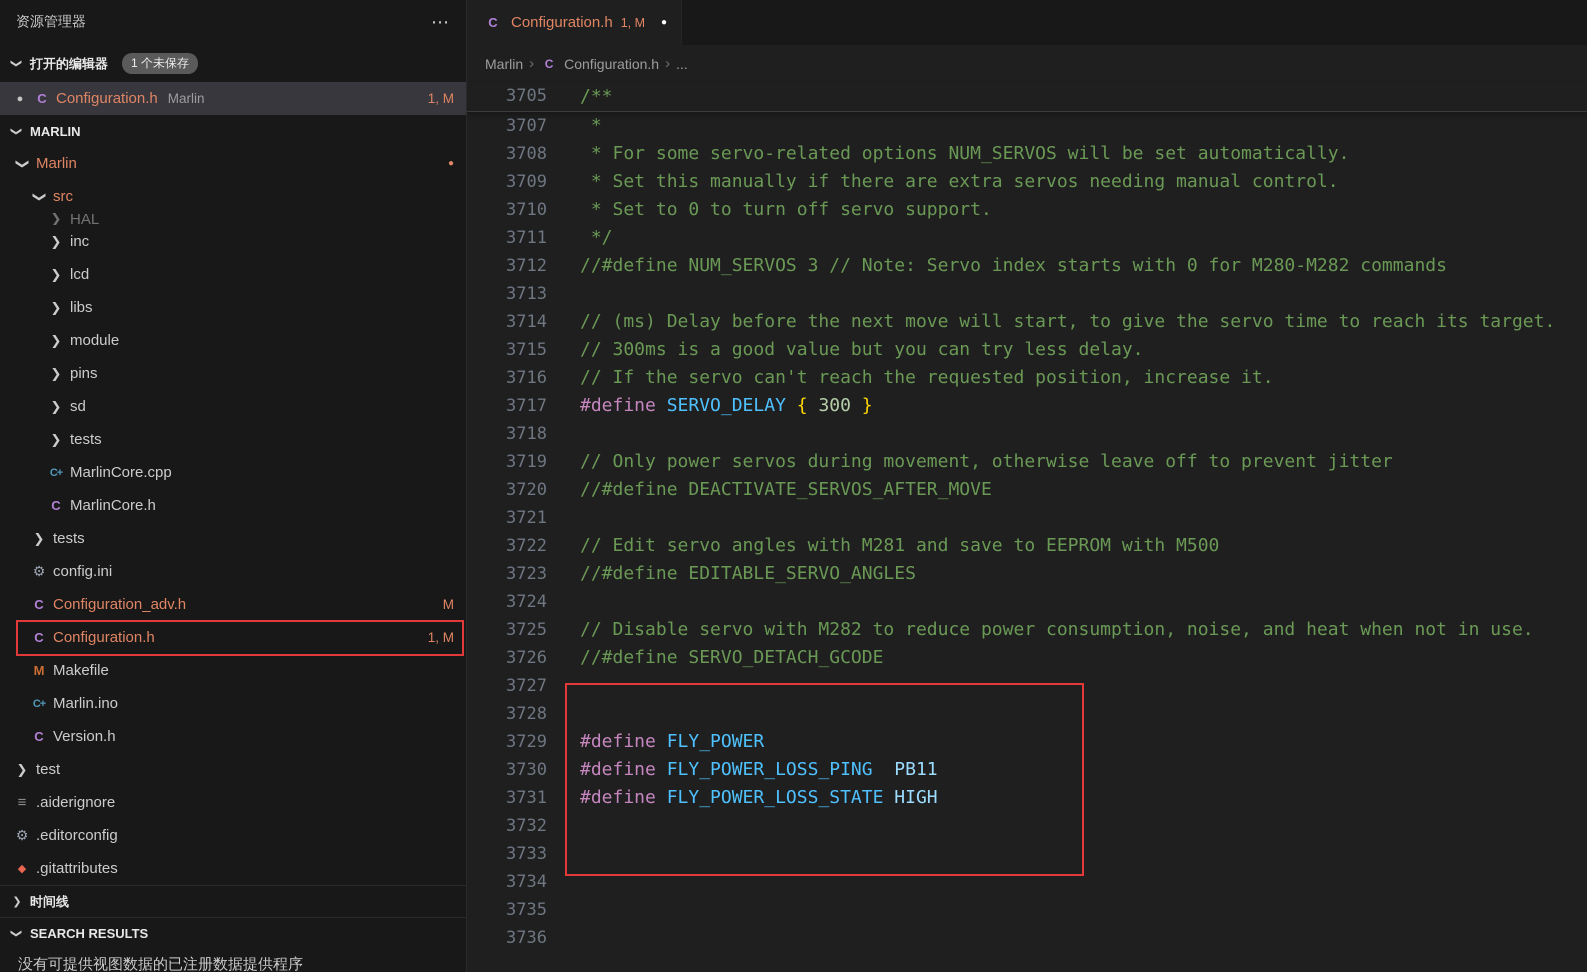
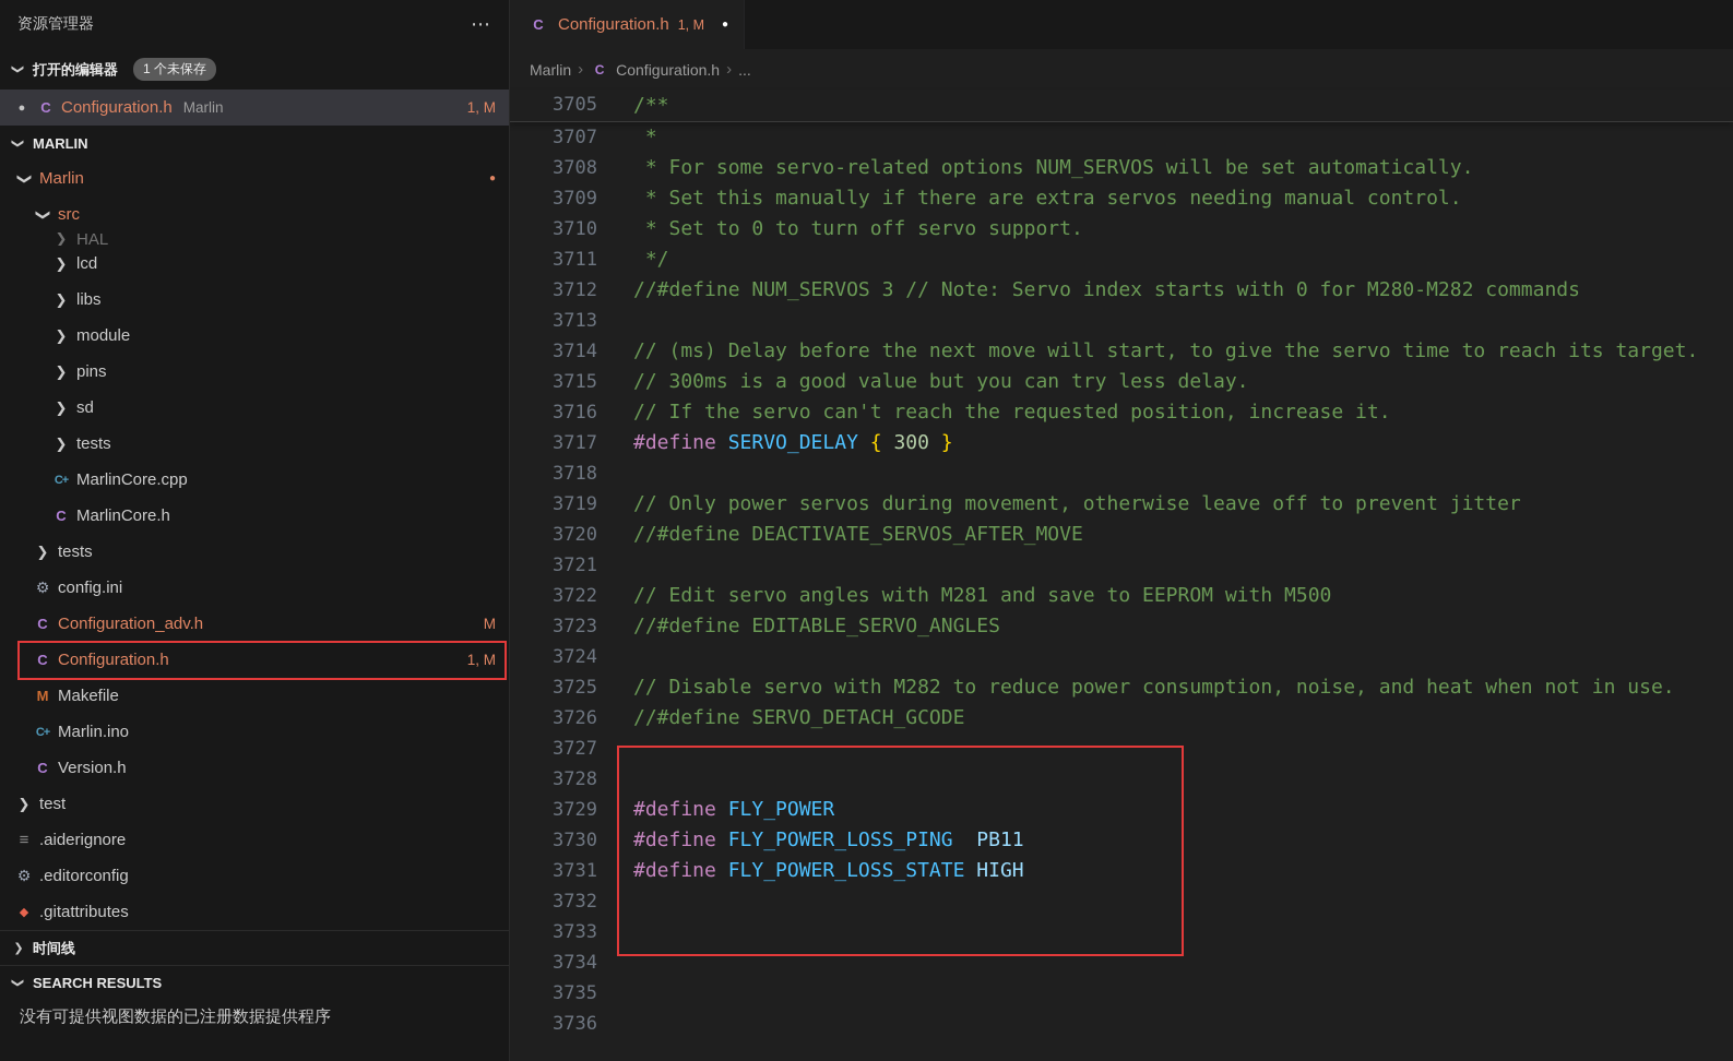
  资源管理器
  ⋯
  打开的编辑器
  1 个未保存
  Configuration.h
  Marlin
  1, M
  MARLIN
  Marlin
  ●
  src
  HAL
- inc
  lcd
  libs
  module
  pins
  sd
  tests
  MarlinCore.cpp
  MarlinCore.h
  tests
  config.ini
  Configuration_adv.h
  M
  Configuration.h
  1, M
  Makefile
  Marlin.ino
  Version.h
  test
  .aiderignore
  .editorconfig
  .gitattributes
  时间线
  SEARCH RESULTS
  没有可提供视图数据的已注册数据提供程序
  Configuration.h
  1, M
  Marlin
  ›
  Configuration.h
  ›
  ...
  3705
  /**
  3707
  *
  3708
  * For some servo-related options NUM_SERVOS will be set automatically.
  3709
  * Set this manually if there are extra servos needing manual control.
  3710
  * Set to 0 to turn off servo support.
  3711
  */
  3712
  //#define NUM_SERVOS 3 // Note: Servo index starts with 0 for M280-M282 commands
  3713
  3714
  // (ms) Delay before the next move will start, to give the servo time to reach its target.
  3715
  // 300ms is a good value but you can try less delay.
  3716
  // If the servo can't reach the requested position, increase it.
  3717
  #define SERVO_DELAY { 300 }
  3718
  3719
  // Only power servos during movement, otherwise leave off to prevent jitter
  3720
  //#define DEACTIVATE_SERVOS_AFTER_MOVE
  3721
  3722
  // Edit servo angles with M281 and save to EEPROM with M500
  3723
  //#define EDITABLE_SERVO_ANGLES
  3724
  3725
  // Disable servo with M282 to reduce power consumption, noise, and heat when not in use.
  3726
  //#define SERVO_DETACH_GCODE
  3727
  3728
  3729
  #define FLY_POWER
  3730
  #define FLY_POWER_LOSS_PING PB11
  3731
  #define FLY_POWER_LOSS_STATE HIGH
  3732
  3733
  3734
  3735
  3736
